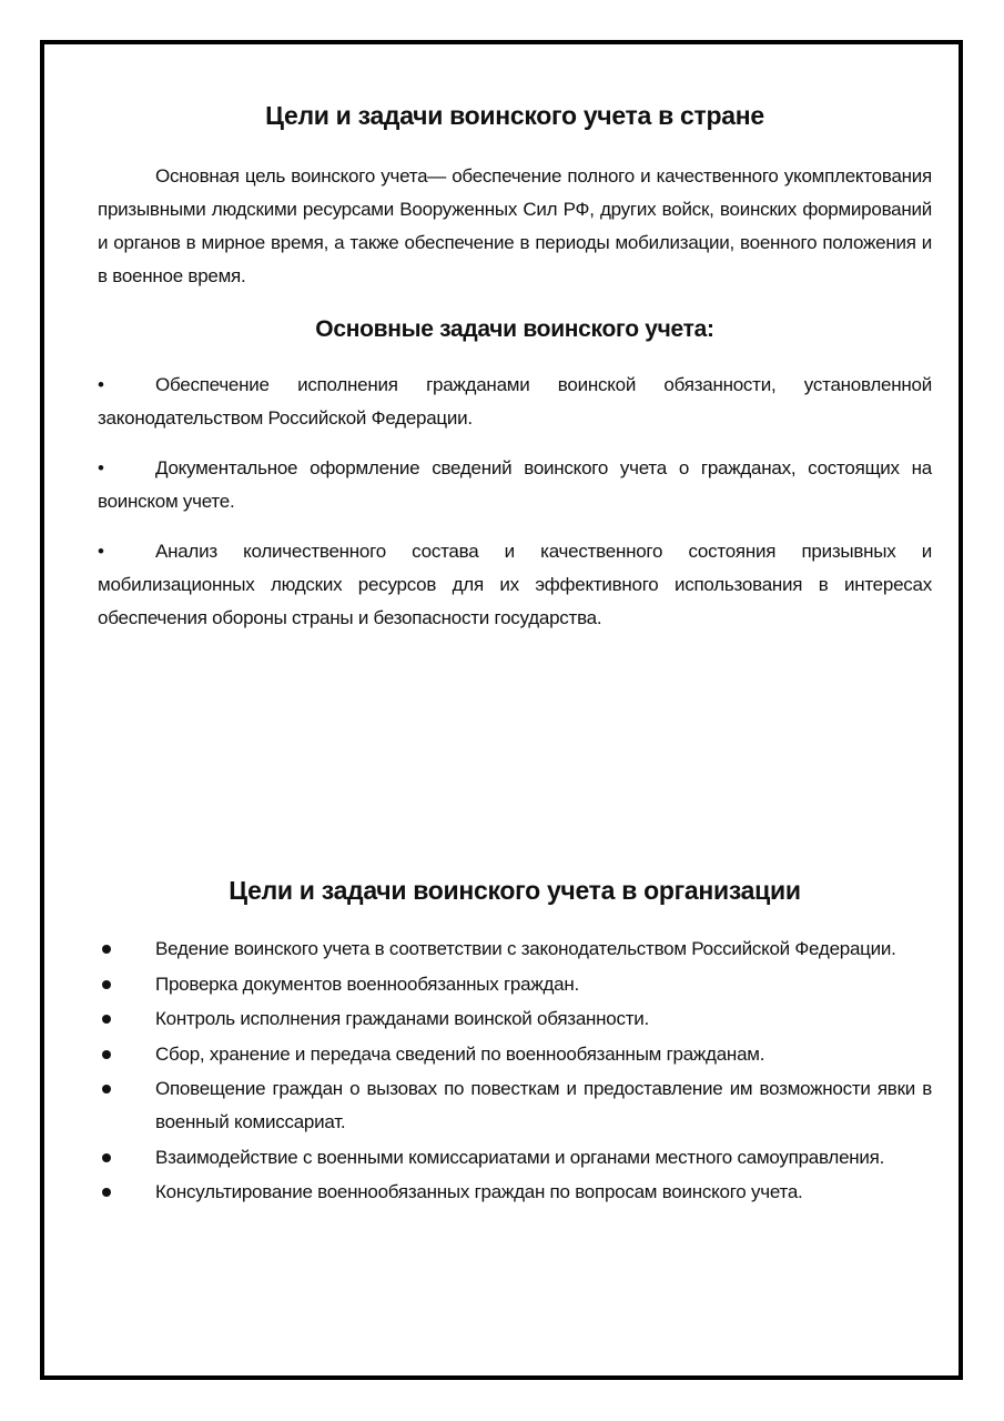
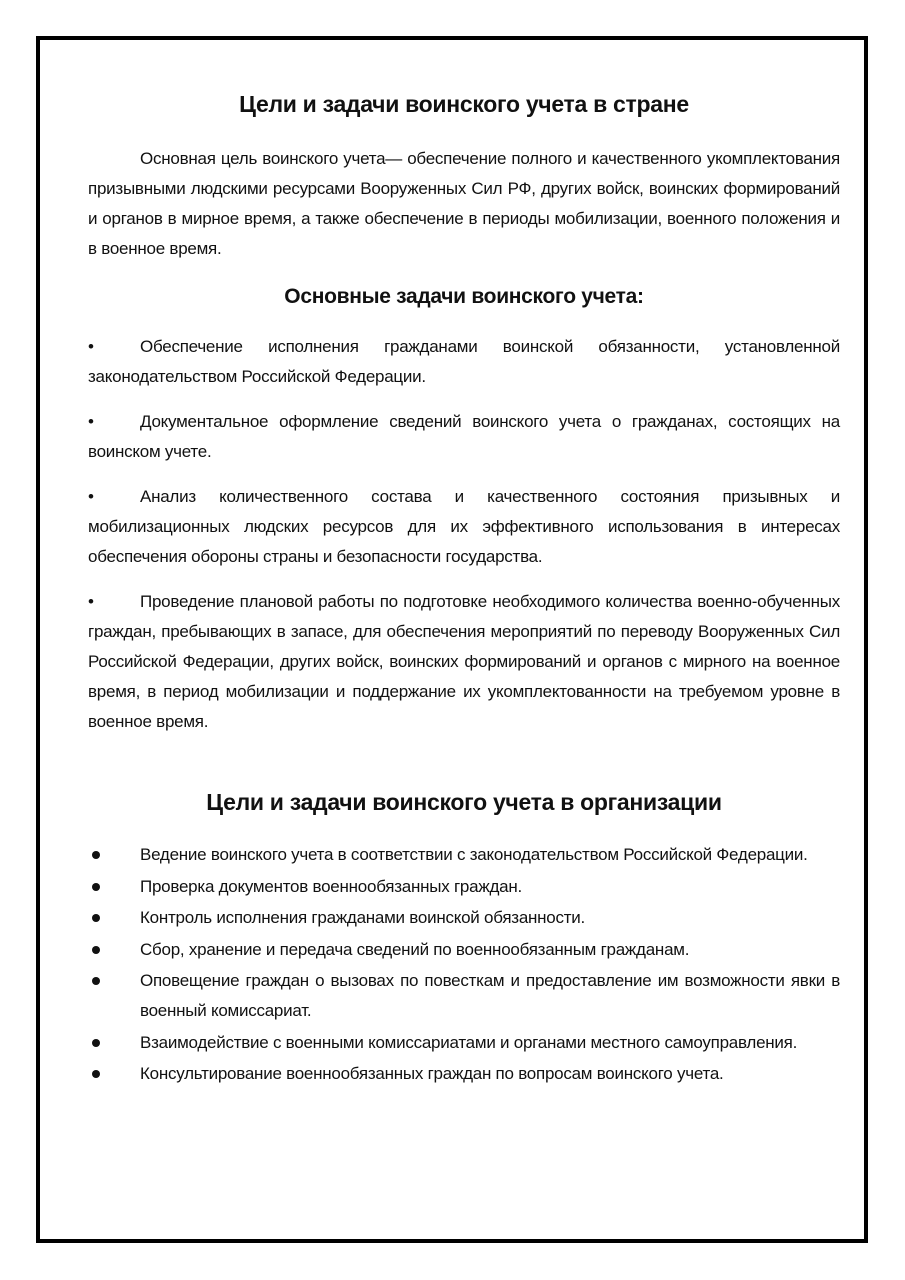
  Цели и задачи воинского учета в стране
  Основная цель воинского учета— обеспечение полного и качественного укомплектования призывными людскими ресурсами Вооруженных Сил РФ, других войск, воинских формирований и органов в мирное время, а также обеспечение в периоды мобилизации, военного положения и в военное время.
  Основные задачи воинского учета:
  • Обеспечение исполнения гражданами воинской обязанности, установленной законодательством Российской Федерации.
  • Документальное оформление сведений воинского учета о гражданах, состоящих на воинском учете.
  • Анализ количественного состава и качественного состояния призывных и мобилизационных людских ресурсов для их эффективного использования в интересах обеспечения обороны страны и безопасности государства.
+ • Проведение плановой работы по подготовке необходимого количества военно-обученных граждан, пребывающих в запасе, для обеспечения мероприятий по переводу Вооруженных Сил Российской Федерации, других войск, воинских формирований и органов с мирного на военное время, в период мобилизации и поддержание их укомплектованности на требуемом уровне в военное время.
  Цели и задачи воинского учета в организации
  Ведение воинского учета в соответствии с законодательством Российской Федерации.
  Проверка документов военнообязанных граждан.
  Контроль исполнения гражданами воинской обязанности.
  Сбор, хранение и передача сведений по военнообязанным гражданам.
  Оповещение граждан о вызовах по повесткам и предоставление им возможности явки в военный комиссариат.
  Взаимодействие с военными комиссариатами и органами местного самоуправления.
  Консультирование военнообязанных граждан по вопросам воинского учета.
